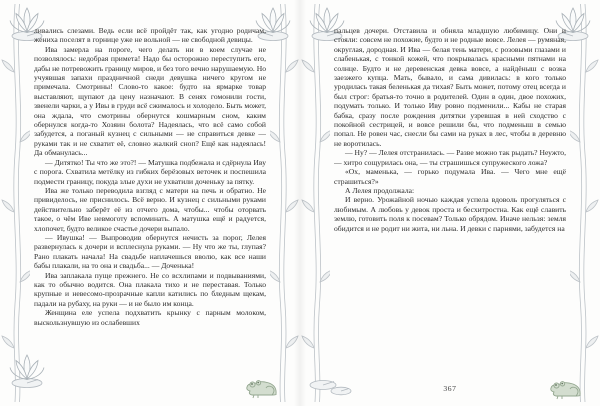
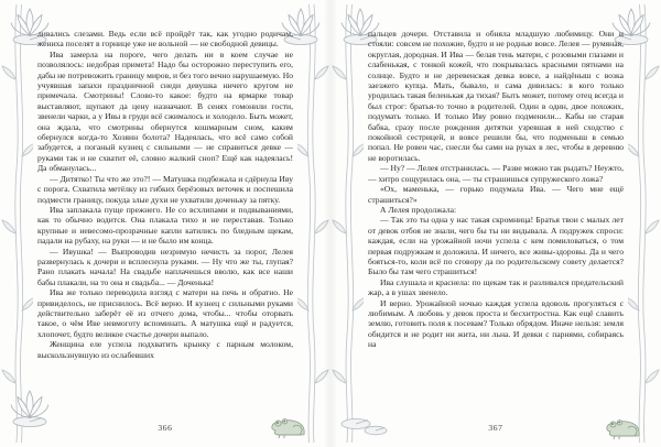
  ливались слезами. Ведь если всё пройдёт так, как угодно родичам, жениха поселят в горнице уже не вольной — не свободной девицы.
  Ива замерла на пороге, чего делать ни в коем случае не позволялось: недобрая примета! Надо бы осторожно переступить его, дабы не потревожить границу миров, и без того вечно нарушаемую. Но учуявшая запахи праздничной снеди девушка ничего кругом не примечала. Смотрины! Слово-то какое: будто на ярмарке товар выставляют, щупают да цену назначают. В сенях гомонили гости, звенели чарки, а у Ивы в груди всё сжималось и холодело. Быть может, она ждала, что смотрины обернутся кошмарным сном, каким обернулся когда-то Хозяин болота? Надеялась, что всё само собой забудется, а поганый кузнец с сильными — не справиться девке — руками так и не схватит её, словно жалкий сноп? Ещё как надеялась! Да обманулась...
  — Дитятко! Ты что же это?! — Матушка подбежала и сдёрнула Иву с порога. Схватила метёлку из гибких берёзовых веточек и поспешила подмести границу, покуда злые духи не ухватили доченьку за пятку.
- Ива же только переводила взгляд с матери на печь и обратно. Не привиделось, не приснилось. Всё верно. И кузнец с сильными руками действительно заберёт её из отчего дома, чтобы... чтобы оторвать такое, о чём Иве невмоготу вспоминать. А матушка ещё и радуется, хлопочет, будто великое счастье дочери выпало.
+ Ива заплакала пуще прежнего. Не со всхлипами и подвываниями, как то обычно водится. Она плакала тихо и не переставая. Только крупные и невесомо-прозрачные капли катились по бледным щекам, падали на рубаху, на руки — и не было им конца.
- — Ивушка! — Выпроводив обернутся нечисть за порог, Лелея развернулась к дочери и всплеснула руками. — Ну что же ты, глупая? Рано плакать начала! На свадьбе наплачешься вволю, как все наши бабы плакали, на то она и свадьба... — Доченька!
+ — Ивушка! — Выпроводив незримую нечисть за порог, Лелея развернулась к дочери и всплеснула руками. — Ну что же ты, глупая? Рано плакать начала! На свадьбе наплачешься вволю, как все наши бабы плакали, на то она и свадьба... — Доченька!
- Ива заплакала пуще прежнего. Не со всхлипами и подвываниями, как то обычно водится. Она плакала тихо и не переставая. Только крупные и невесомо-прозрачные капли катились по бледным щекам, падали на рубаху, на руки — и не было им конца.
+ Ива же только переводила взгляд с матери на печь и обратно. Не привиделось, не приснилось. Всё верно. И кузнец с сильными руками действительно заберёт её из отчего дома, чтобы... чтобы оторвать такое, о чём Иве невмоготу вспоминать. А матушка ещё и радуется, хлопочет, будто великое счастье дочери выпало.
  Женщина еле успела подхватить крынку с парным молоком, выскользнувшую из ослабевших
+ 366
  пальцев дочери. Отставила и обняла младшую любимицу. Они и стояли: совсем не похожие, будто и не родные вовсе. Лелея — румяная, округлая, дородная. И Ива — белая тень матери, с розовыми глазами и слабенькая, с тонкой кожей, что покрывалась красными пятнами на солнце. Будто и не деревенская девка вовсе, а найдёныш с возка заезжего купца. Мать, бывало, и сама дивилась: в кого только уродилась такая беленькая да тихая? Быть может, потому отец всегда и был строг: братья-то точно в родителей. Один в один, двое похожих, подумать только. И только Иву ровно подменили... Кабы не старая бабка, сразу после рождения дитятки узревшая в ней сходство с покойной сестрицей, и вовсе решили бы, что подменыш в семью попал. Не ровен час, снесли бы сами на руках в лес, чтобы в деревню не воротилась.
  — Ну? — Лелея отстранилась. — Разве можно так рыдать? Неужто, — хитро сощурилась она, — ты страшишься супружеского ложа?
  «Ох, маменька, — горько подумала Ива. — Чего мне ещё страшиться?»
  А Лелея продолжала:
+ — Так это ты одна у нас такая скромница! Братья твои с малых лет от девок отбоя не знали, чего бы ты ни видывала. А подружек спроси: каждая, если на урожайной ночи успела с кем помиловаться, о том первая подружкам и доложила. И ничего, все живы-здоровы. Да и чего бояться-то, коли всё по сговору да по родительскому совету делается? Было бы там чего страшиться!
+ Ива слушала и краснела: по щекам так и разливался предательский жар, а в ушах звенело.
- И верно. Урожайной ночью каждая успела вдоволь прогуляться с любимым. А любовь у девок проста и бесхитростна. Как ещё славить землю, готовить поля к посевам? Только обрядом. Иначе нельзя: земля обидится и не родит ни жита, ни льна. И девки с парнями, забудется на
+ И верно. Урожайной ночью каждая успела вдоволь прогуляться с любимым. А любовь у девок проста и бесхитростна. Как ещё славить землю, готовить поля к посевам? Только обрядом. Иначе нельзя: земля обидится и не родит ни жита, ни льна. И девки с парнями, собираясь на
  367
